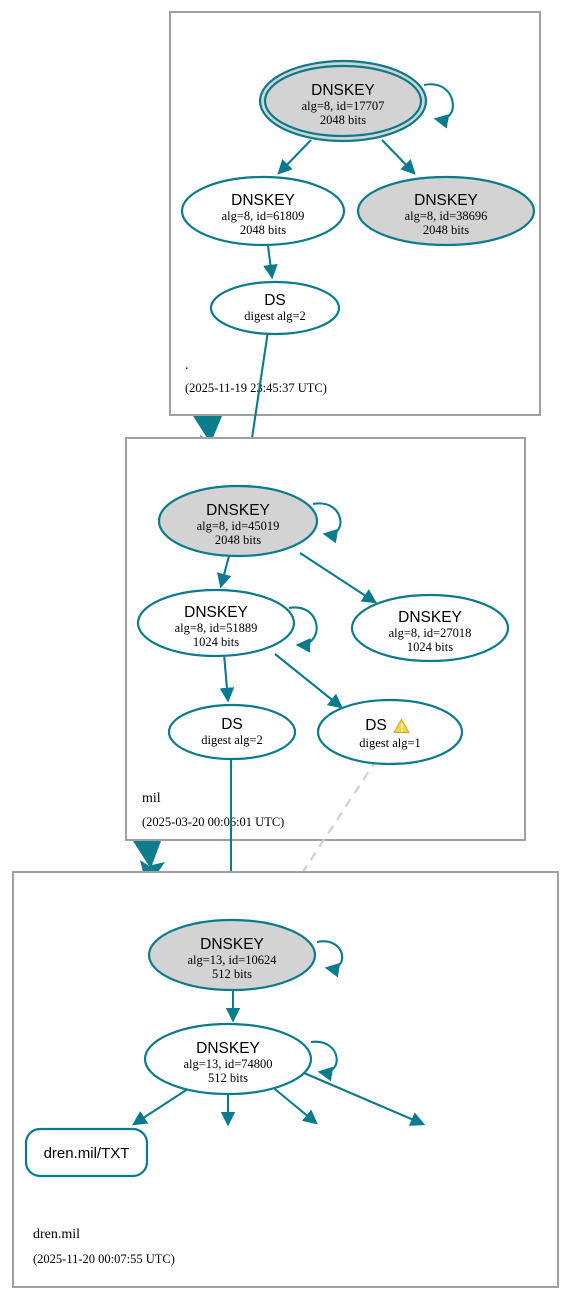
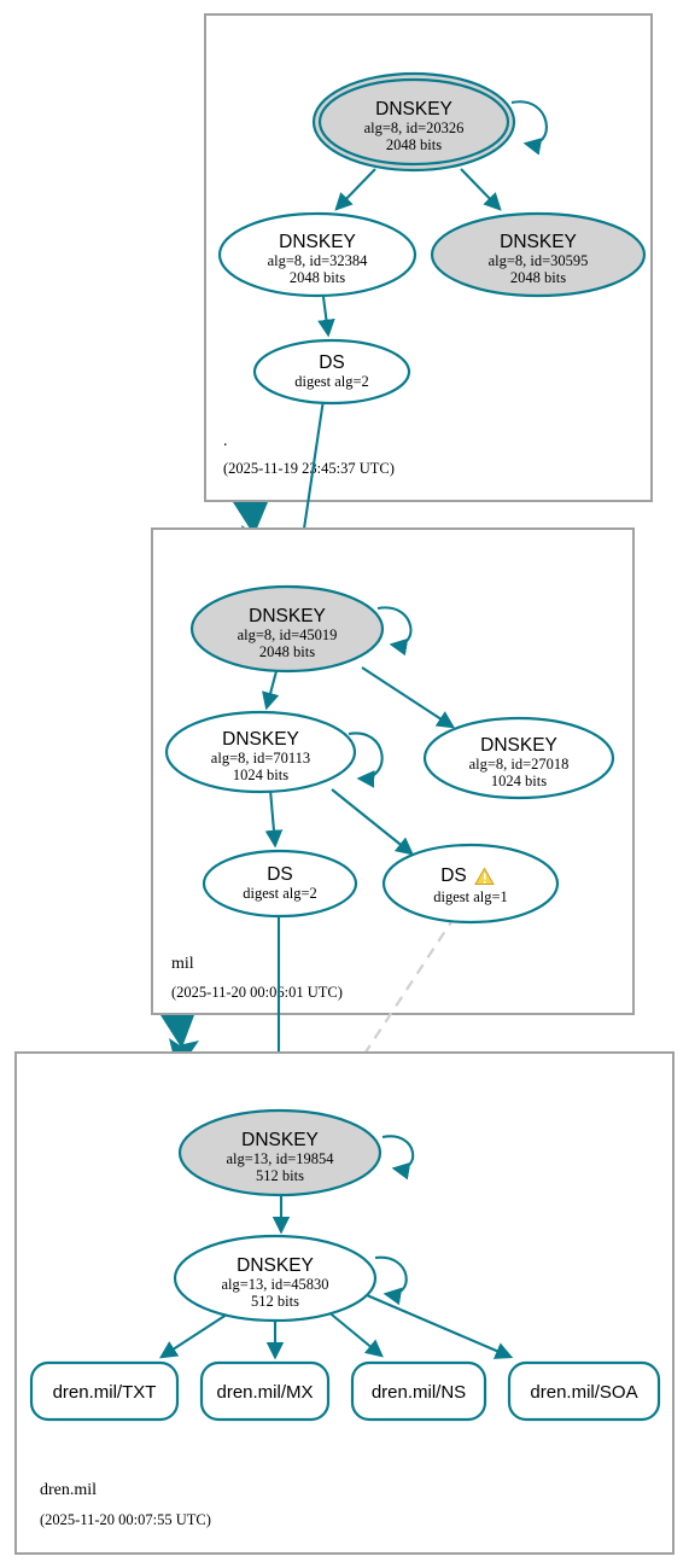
  .
  (2025-11-19 2:45:37 UTC)
  DNSKEY
- alg=8, id=17707
+ alg=8, id=20326
  2048 bits
  DNSKEY
- alg=8, id=61809
+ alg=8, id=32384
  2048 bits
  DNSKEY
- alg=8, id=38696
+ alg=8, id=30595
  2048 bits
  DS
  digest alg=2
  mil
- (2025-03-20 00:06:01 UTC)
+ (2025-11-20 00:06:01 UTC)
  DNSKEY
  alg=8, id=45019
  2048 bits
  DNSKEY
- alg=8, id=51889
+ alg=8, id=70113
  1024 bits
  DNSKEY
  alg=8, id=27018
  1024 bits
  DS
  digest alg=2
  DS
  digest alg=1
  dren.mil
  (2025-11-20 00:07:55 UTC)
  DNSKEY
- alg=13, id=10624
+ alg=13, id=19854
  512 bits
  DNSKEY
- alg=13, id=74800
+ alg=13, id=45830
  512 bits
  dren.mil/TXT
+ dren.mil/MX
+ dren.mil/NS
+ dren.mil/SOA
